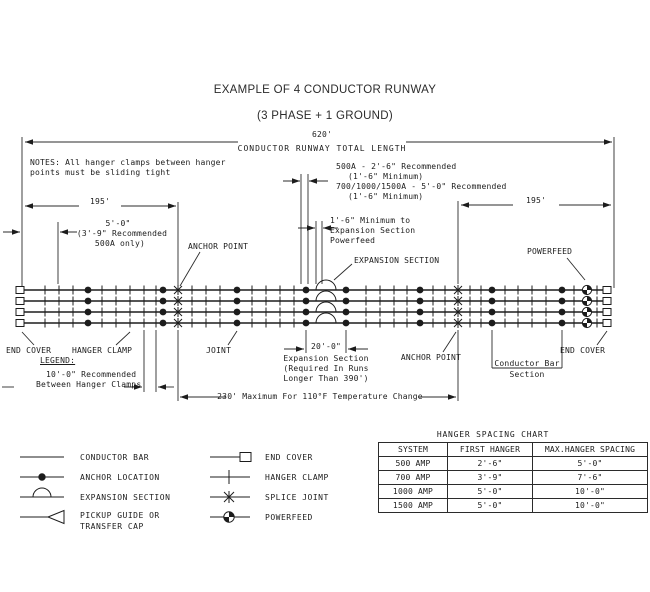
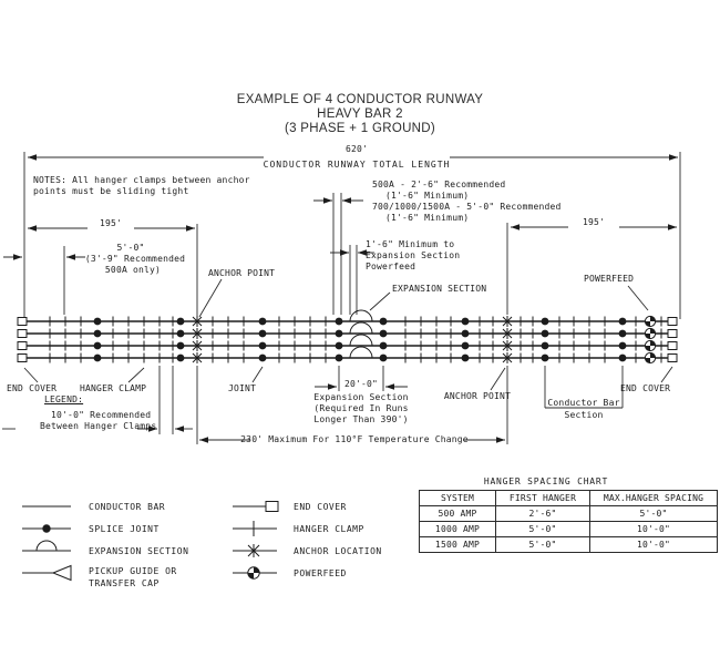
  EXAMPLE OF 4 CONDUCTOR RUNWAY
+ HEAVY BAR 2
  (3 PHASE + 1 GROUND)
- NOTES: All hanger clamps between hanger
+ NOTES: All hanger clamps between anchor
  points must be sliding tight
  620'
  CONDUCTOR RUNWAY TOTAL LENGTH
  195'
  195'
  5'-0"
  (3'-9" Recommended
  500A only)
  500A - 2'-6" Recommended
  (1'-6" Minimum)
  700/1000/1500A - 5'-0" Recommended
  (1'-6" Minimum)
  1'-6" Minimum to
  Expansion Section
  Powerfeed
  EXPANSION SECTION
  ANCHOR POINT
  POWERFEED
  END COVER
  HANGER CLAMP
  JOINT
  20'-0"
  Expansion Section
  (Required In Runs
  Longer Than 390')
  ANCHOR POINT
  Conductor Bar
  Section
  END COVER
  230' Maximum For 110°F Temperature Change
  LEGEND:
  10'-0" Recommended
  Between Hanger Clamps
  CONDUCTOR BAR
- ANCHOR LOCATION
+ SPLICE JOINT
  EXPANSION SECTION
  PICKUP GUIDE OR
  TRANSFER CAP
  END COVER
  HANGER CLAMP
- SPLICE JOINT
+ ANCHOR LOCATION
  POWERFEED
  HANGER SPACING CHART
  SYSTEM	FIRST HANGER	MAX.HANGER SPACING
  500 AMP	2'-6"	5'-0"
- 700 AMP	3'-9"	7'-6"
  1000 AMP	5'-0"	10'-0"
  1500 AMP	5'-0"	10'-0"
